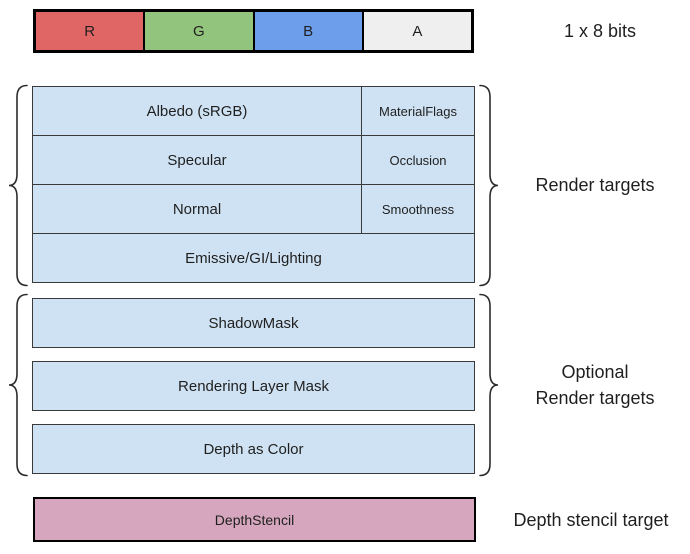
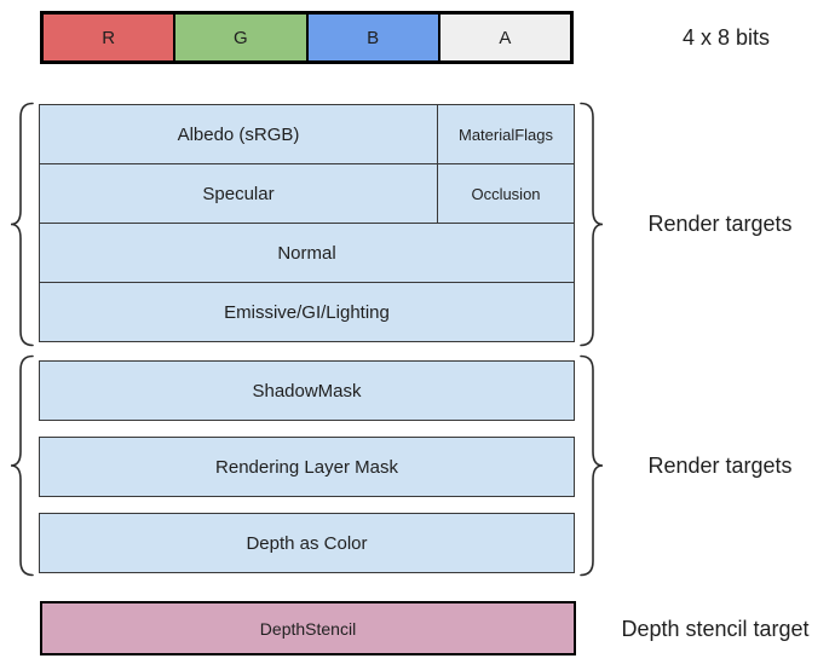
  R
  G
  B
  A
- 1 x 8 bits
+ 4 x 8 bits
  Albedo (sRGB)
  MaterialFlags
  Specular
  Occlusion
  Normal
- Smoothness
  Emissive/GI/Lighting
  Render targets
  ShadowMask
  Rendering Layer Mask
  Depth as Color
- Optional
  Render targets
  DepthStencil
  Depth stencil target
